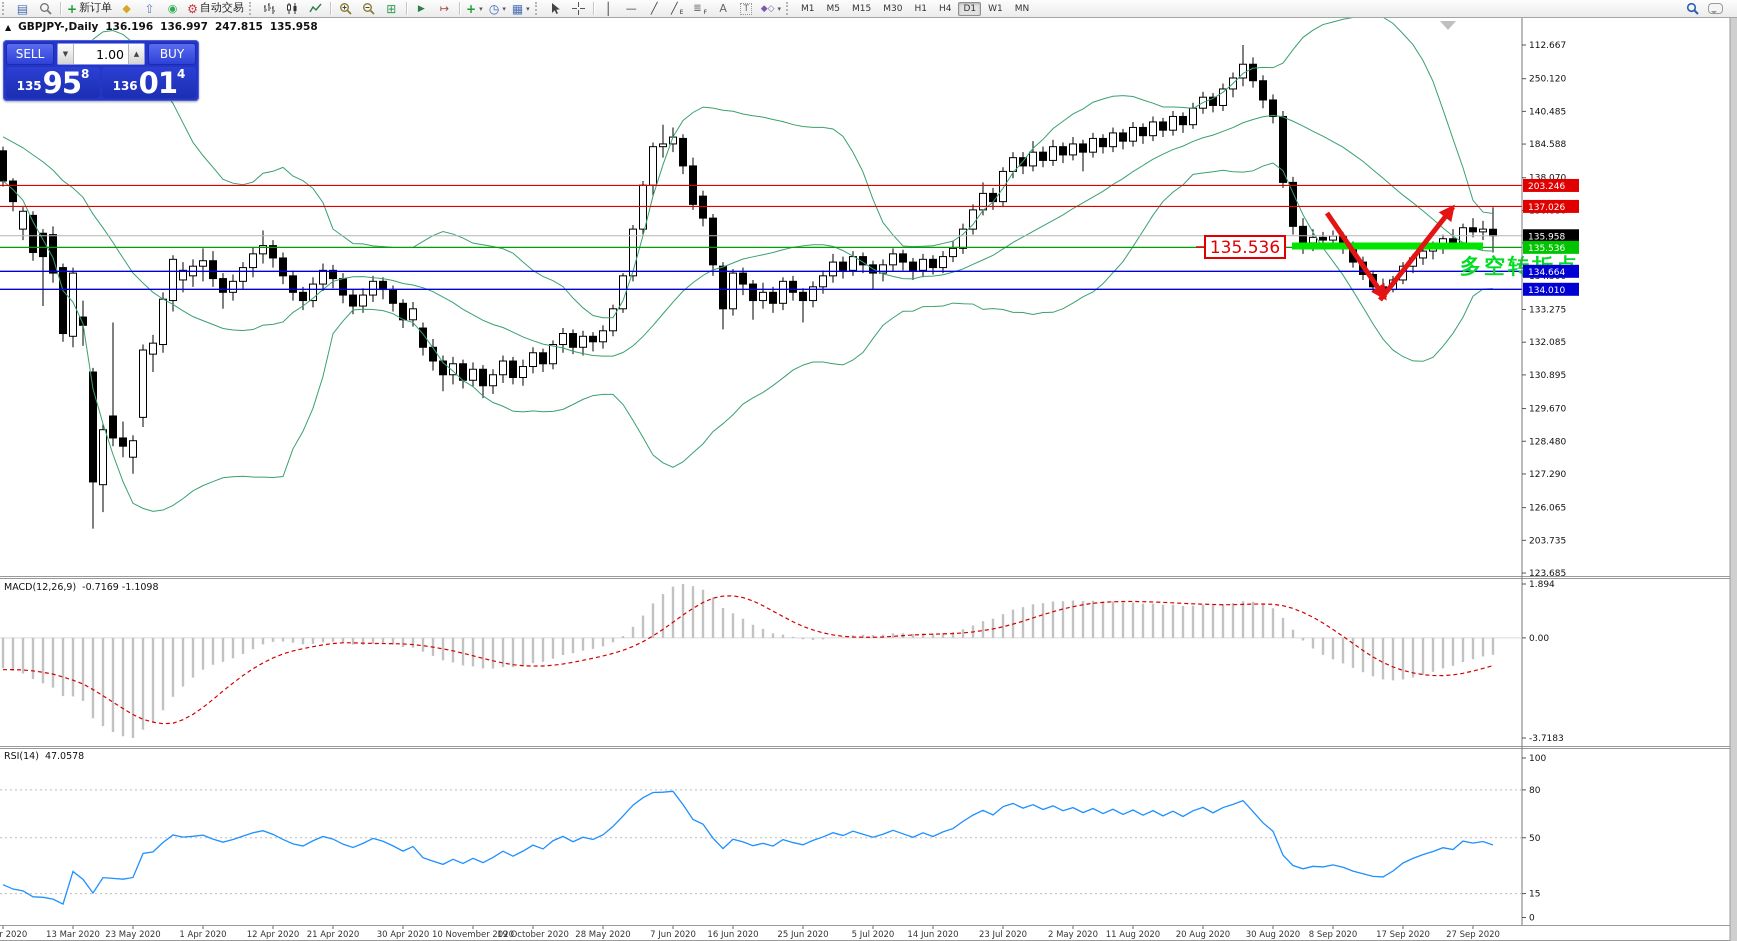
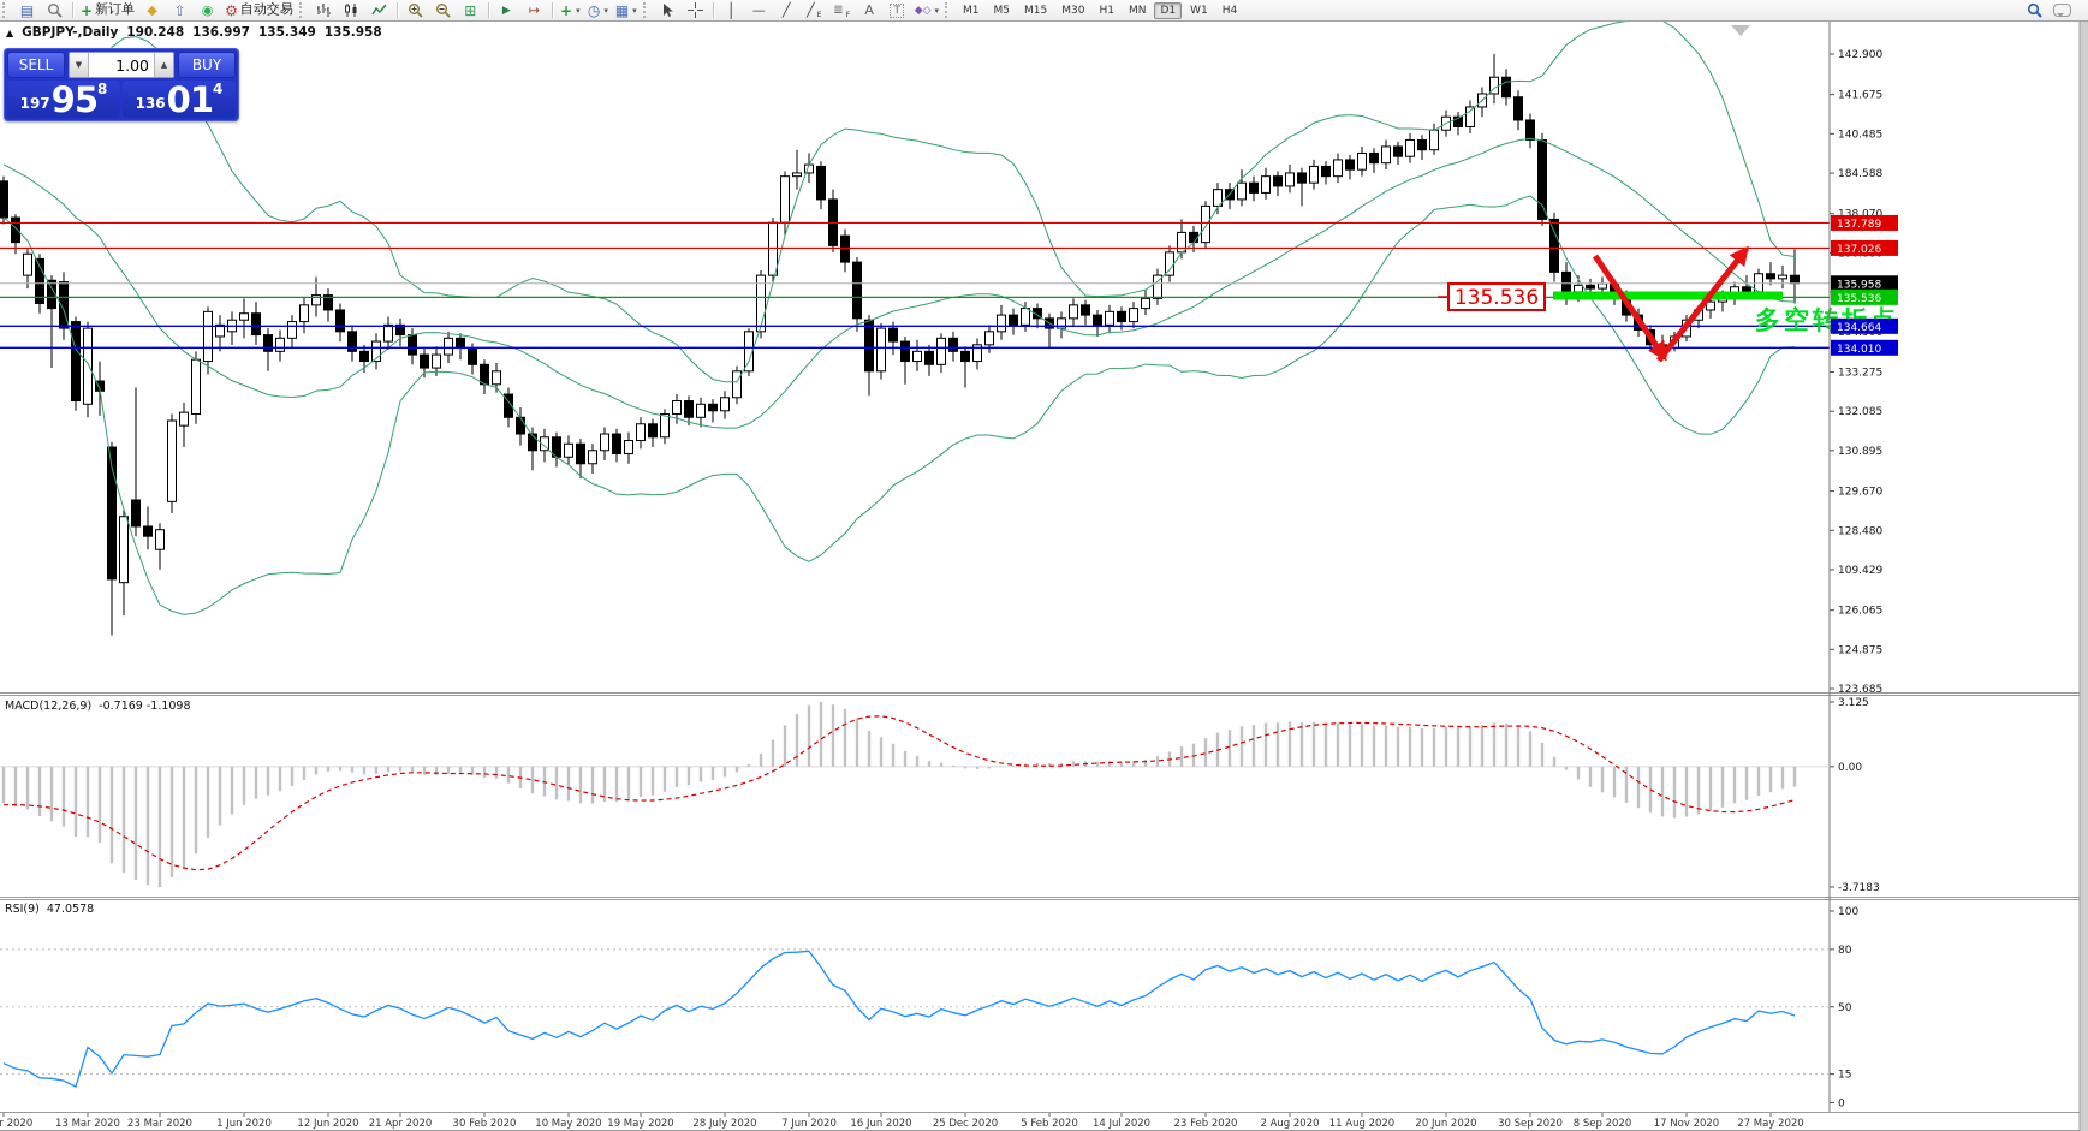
  ▤
  +
  新订单
  ◆
  ⇧
  ◉
  ⚙
  自动交易
  ⊞
  ▶
  ↦
  +
  ▾
  ◷
  ▾
  ▦
  ▾
  │
  —
  ╱
  ╱
  ≣
  A
  T
  ◆◇
  ▾
  M1
  M5
  M15
  M30
  H1
- H4
+ MN
  D1
  W1
- MN
+ H4
  135.536
- 112.667
+ 142.900
- 250.120
+ 141.675
  140.485
  184.588
  138.070
  133.275
  132.085
  130.895
  129.670
  128.480
- 127.290
+ 109.429
  126.065
- 203.735
+ 124.875
  123.685
- 203.246
+ 137.789
  137.026
  135.958
  135.536
  134.664
  134.010
- 1.894
+ 3.125
  0.00
  -3.7183
  100
  80
  50
  15
  0
  13 Mar 2020
- 23 May 2020
+ 23 Mar 2020
- 1 Apr 2020
+ 1 Jun 2020
- 12 Apr 2020
+ 12 Jun 2020
  21 Apr 2020
- 30 Apr 2020
+ 30 Feb 2020
- 10 November 2020
+ 10 May 2020
- 19 October 2020
+ 19 May 2020
- 28 May 2020
+ 28 July 2020
  7 Jun 2020
  16 Jun 2020
- 25 Jun 2020
+ 25 Dec 2020
- 5 Jul 2020
+ 5 Feb 2020
- 14 Jun 2020
+ 14 Jul 2020
- 23 Jul 2020
+ 23 Feb 2020
- 2 May 2020
+ 2 Aug 2020
  11 Aug 2020
- 20 Aug 2020
+ 20 Jun 2020
- 30 Aug 2020
+ 30 Sep 2020
  8 Sep 2020
- 17 Sep 2020
+ 17 Nov 2020
- 27 Sep 2020
+ 27 May 2020
  ▲
  GBPJPY-,Daily
- 136.196
+ 190.248
  136.997
- 247.815
+ 135.349
  135.958
  SELL
  ▼
  1.00
  ▲
  BUY
- 135
+ 197
  95
  8
  136
  01
  4
  MACD(12,26,9)
  -0.7169 -1.1098
- RSI(14)
+ RSI(9)
  47.0578
